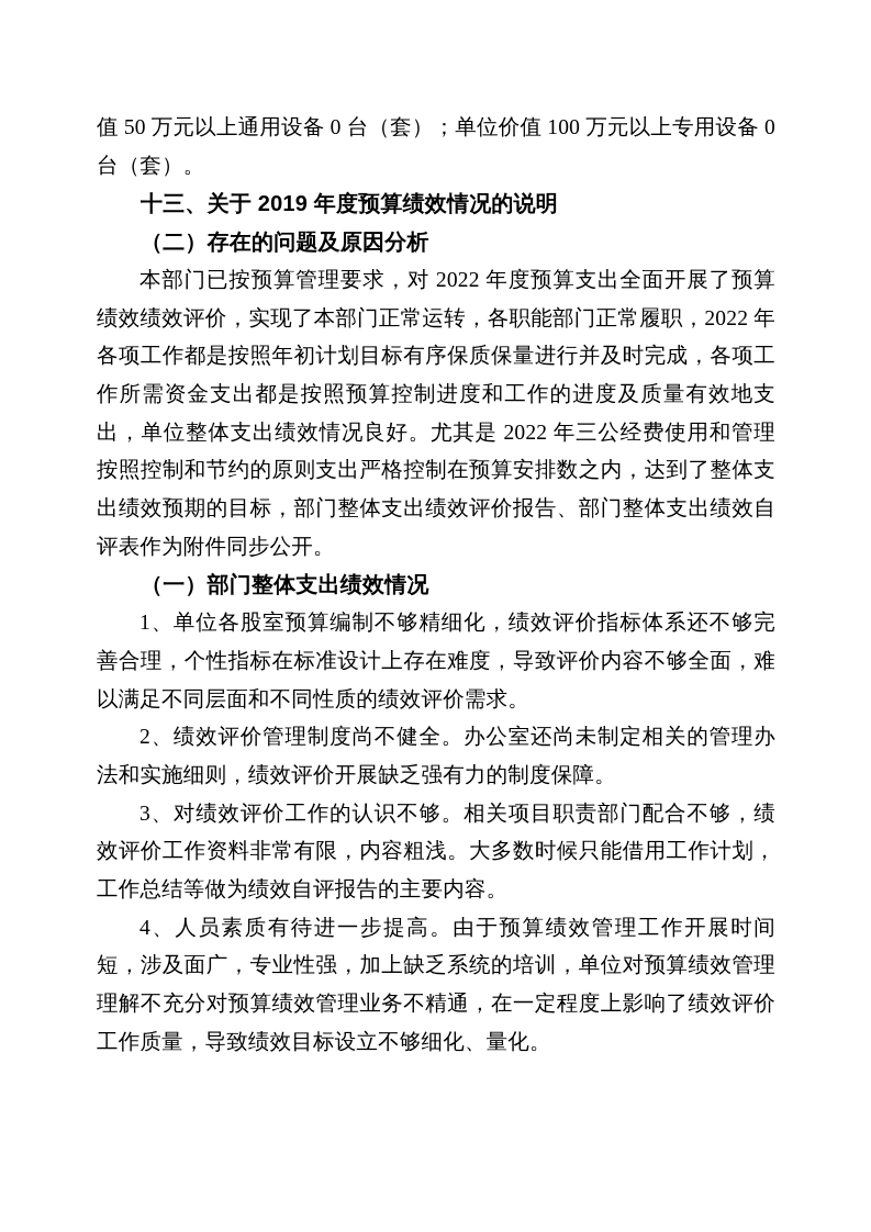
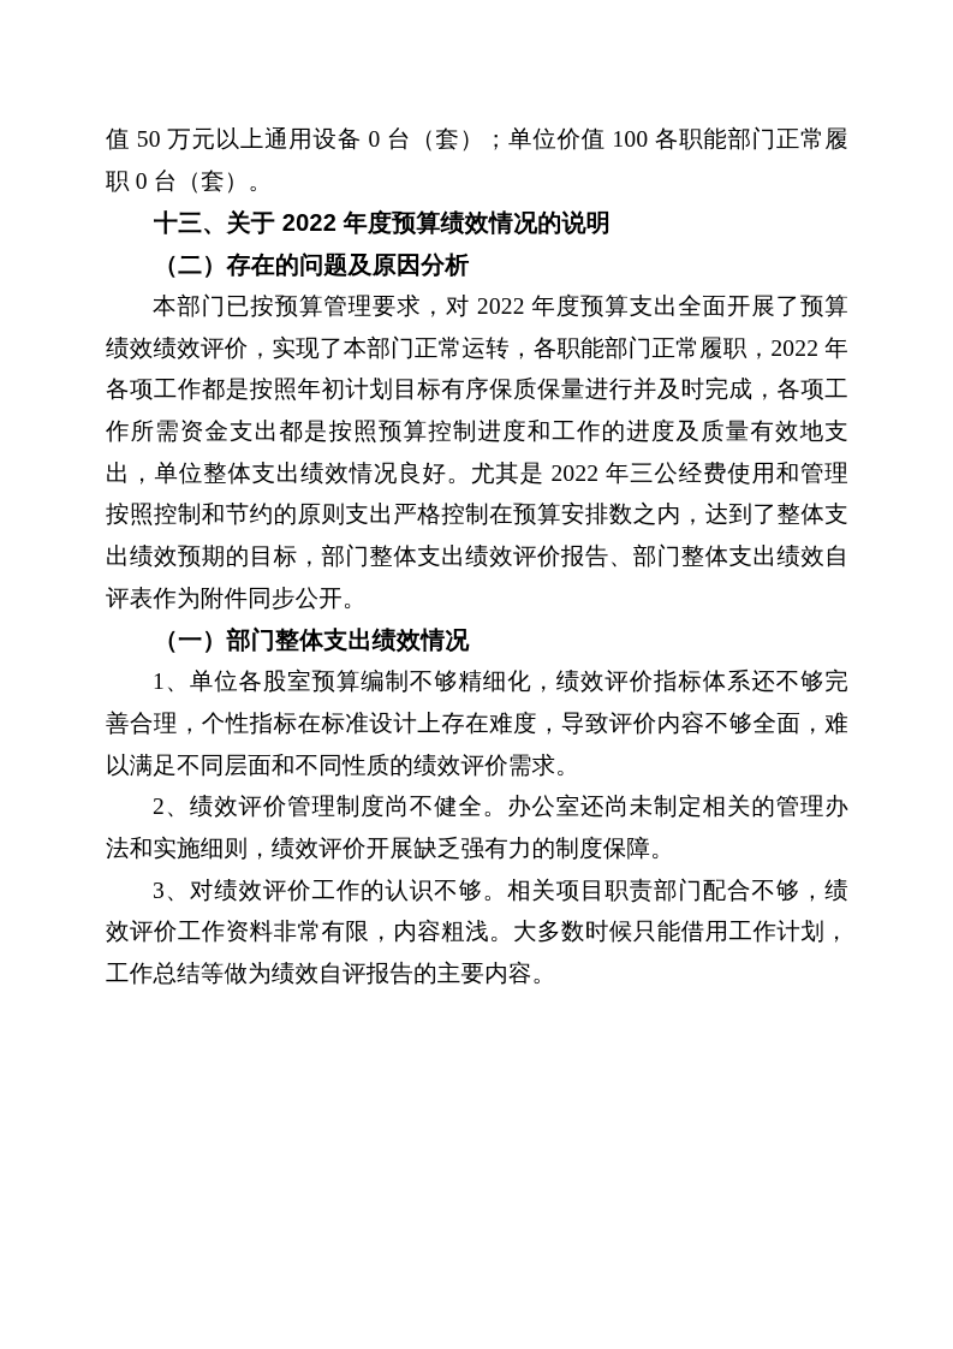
- 值 50 万元以上通用设备 0 台（套）；单位价值 100 万元以上专用设备 0 台（套）。
+ 值 50 万元以上通用设备 0 台（套）；单位价值 100 各职能部门正常履职 0 台（套）。
- 十三、关于 2019 年度预算绩效情况的说明
+ 十三、关于 2022 年度预算绩效情况的说明
  （二）存在的问题及原因分析
  本部门已按预算管理要求，对 2022 年度预算支出全面开展了预算绩效绩效评价，实现了本部门正常运转，各职能部门正常履职，2022 年各项工作都是按照年初计划目标有序保质保量进行并及时完成，各项工作所需资金支出都是按照预算控制进度和工作的进度及质量有效地支出，单位整体支出绩效情况良好。尤其是 2022 年三公经费使用和管理按照控制和节约的原则支出严格控制在预算安排数之内，达到了整体支出绩效预期的目标，部门整体支出绩效评价报告、部门整体支出绩效自评表作为附件同步公开。
  （一）部门整体支出绩效情况
  1、单位各股室预算编制不够精细化，绩效评价指标体系还不够完善合理，个性指标在标准设计上存在难度，导致评价内容不够全面，难以满足不同层面和不同性质的绩效评价需求。
  2、绩效评价管理制度尚不健全。办公室还尚未制定相关的管理办法和实施细则，绩效评价开展缺乏强有力的制度保障。
  3、对绩效评价工作的认识不够。相关项目职责部门配合不够，绩效评价工作资料非常有限，内容粗浅。大多数时候只能借用工作计划，工作总结等做为绩效自评报告的主要内容。
- 4、人员素质有待进一步提高。由于预算绩效管理工作开展时间短，涉及面广，专业性强，加上缺乏系统的培训，单位对预算绩效管理理解不充分对预算绩效管理业务不精通，在一定程度上影响了绩效评价工作质量，导致绩效目标设立不够细化、量化。
